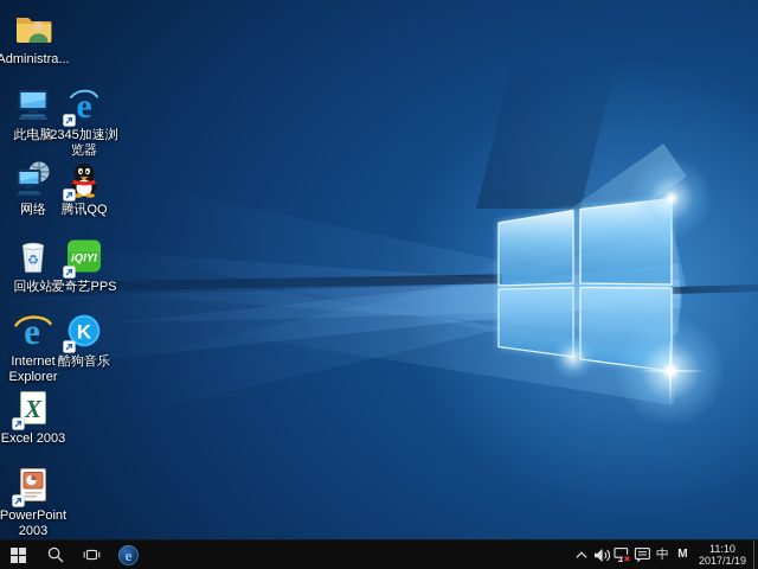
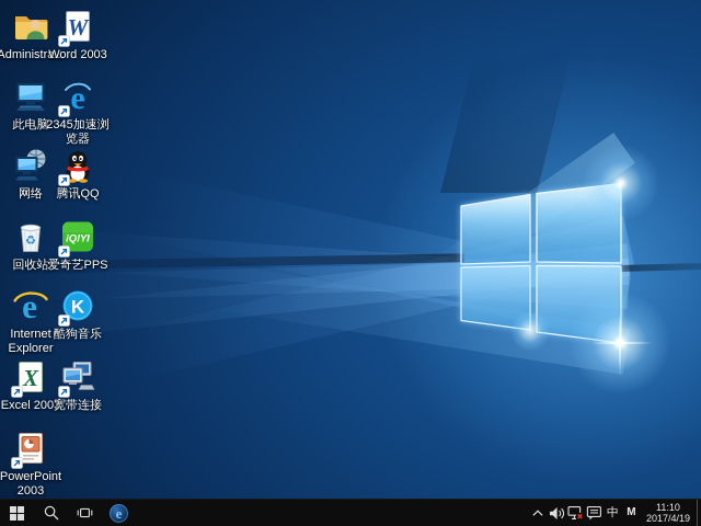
  Administra...
+ W
+ Word 2003
  此电脑
  e
  2345加速浏览器
  网络
  腾讯QQ
  ♻
  回收站
  iQIYI
  爱奇艺PPS
  e
  Internet Explorer
  K
  酷狗音乐
  X
  Excel 2003
+ 宽带连接
  PowerPoint 2003
  e
  中
  M
  11:10
- 2017/1/19
+ 2017/4/19
